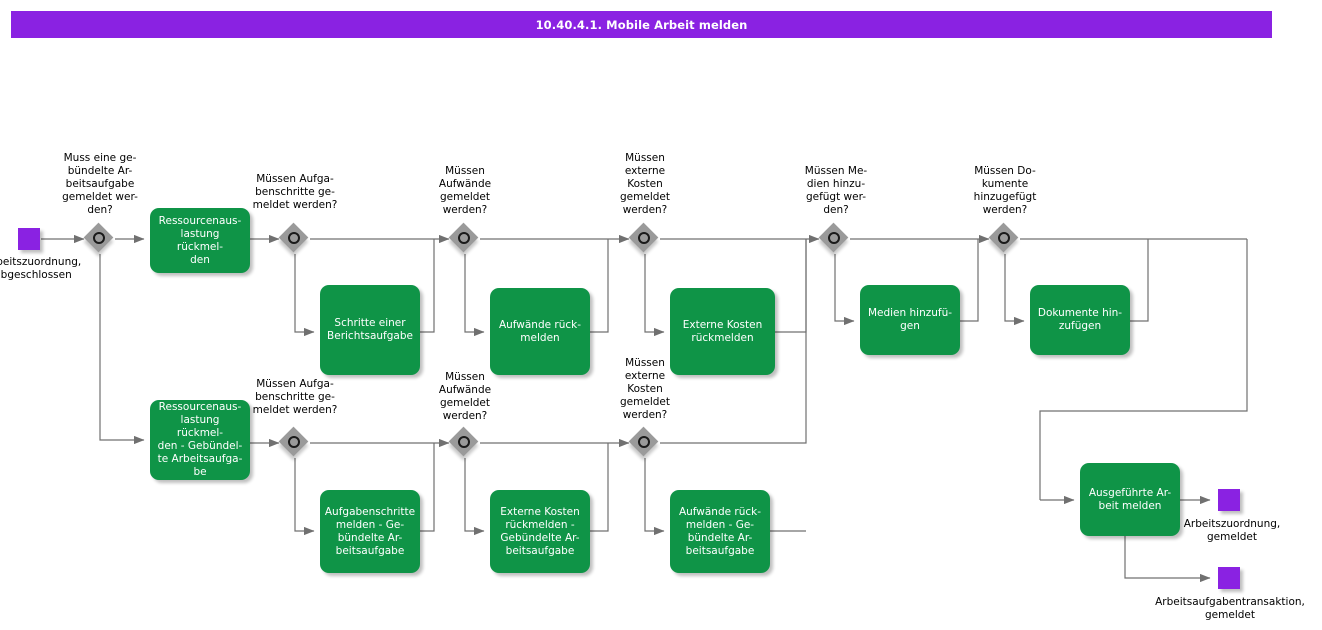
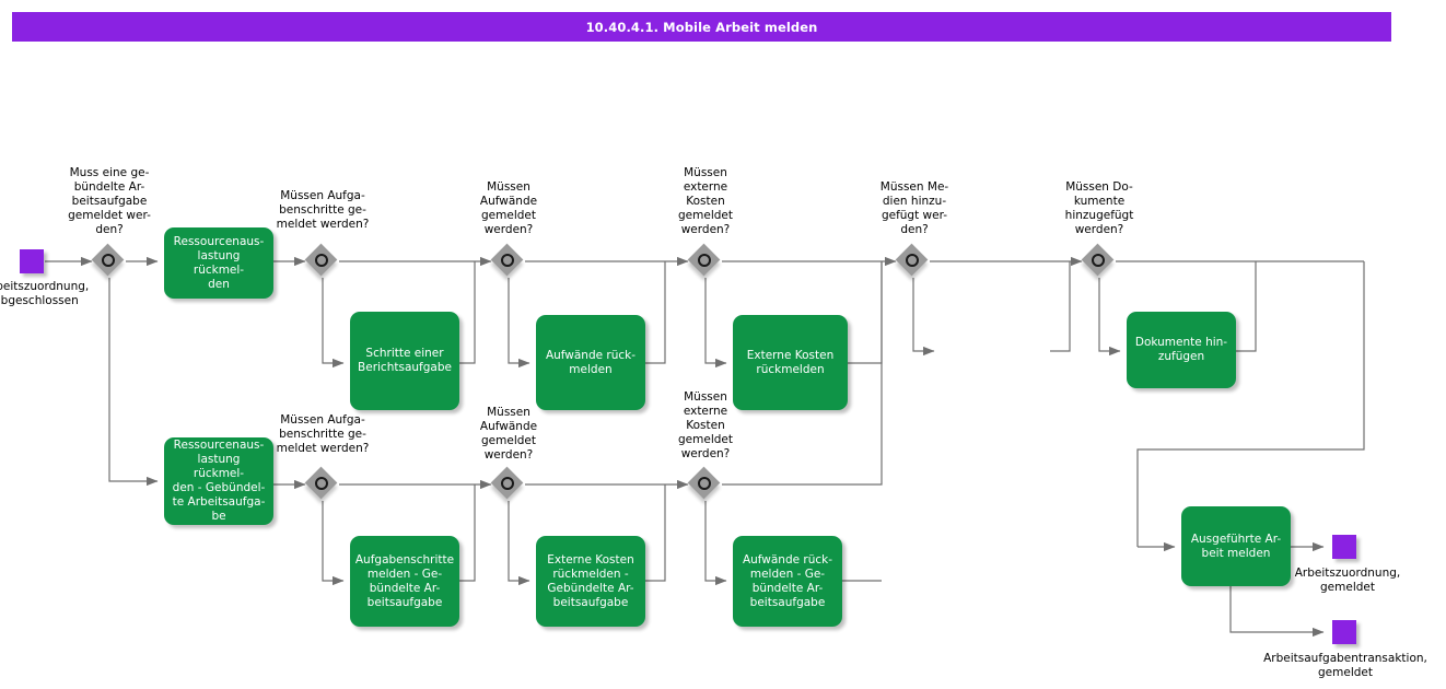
  10.40.4.1. Mobile Arbeit melden
  eitszuordnung,
  bgeschlossen
  Arbeitszuordnung,
  gemeldet
  Arbeitsaufgabentransaktion,
  gemeldet
  Muss eine ge-
  bündelte Ar-
  beitsaufgabe
  gemeldet wer-
  den?
  Müssen Aufga-
  benschritte ge-
  meldet werden?
  Müssen
  Aufwände
  gemeldet
  werden?
  Müssen
  externe
  Kosten
  gemeldet
  werden?
  Müssen Me-
  dien hinzu-
  gefügt wer-
  den?
  Müssen Do-
  kumente
  hinzugefügt
  werden?
  Müssen Aufga-
  benschritte ge-
  meldet werden?
  Müssen
  Aufwände
  gemeldet
  werden?
  Müssen
  externe
  Kosten
  gemeldet
  werden?
  Ressourcenaus-
  lastung rückmel-
  den
  Schritte einer
  Berichtsaufgabe
  Aufwände rück-
  melden
  Externe Kosten
  rückmelden
- Medien hinzufü-
- gen
  Dokumente hin-
  zufügen
  Ressourcenaus-
  lastung rückmel-
  den - Gebündel-
  te Arbeitsaufga-
  be
  Aufgabenschritte
  melden - Ge-
  bündelte Ar-
  beitsaufgabe
  Externe Kosten
  rückmelden -
  Gebündelte Ar-
  beitsaufgabe
  Aufwände rück-
  melden - Ge-
  bündelte Ar-
  beitsaufgabe
  Ausgeführte Ar-
  beit melden
